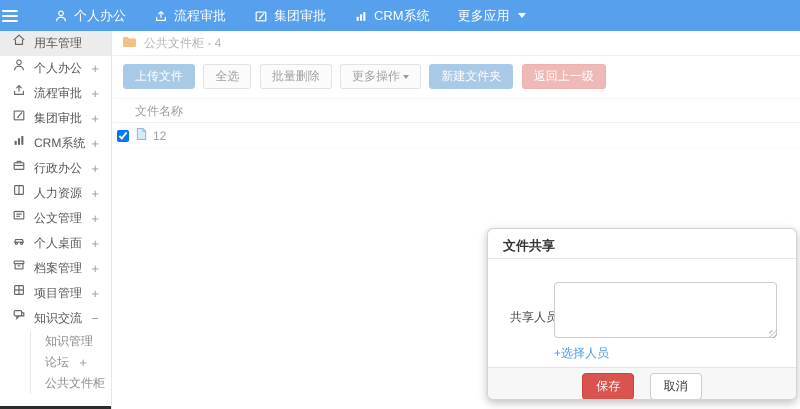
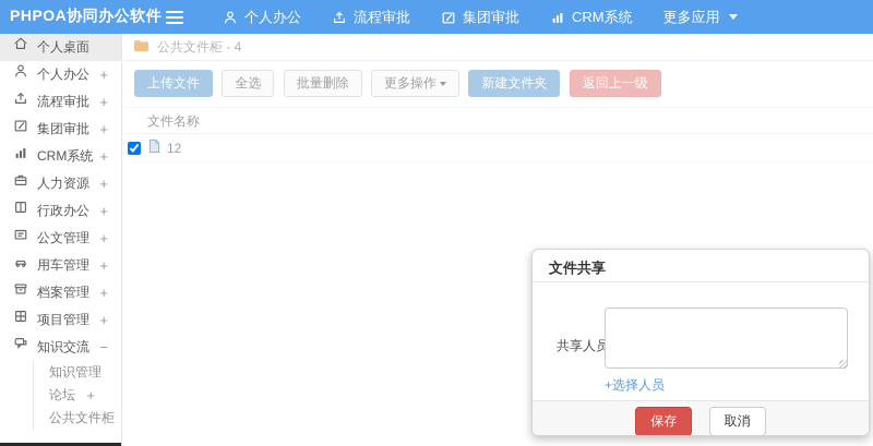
+ PHPOA协同办公软件
  个人办公
  流程审批
  集团审批
  CRM系统
  更多应用
- 用车管理
+ 个人桌面
  个人办公
  +
  流程审批
  +
  集团审批
  +
  CRM系统
  +
- 行政办公
+ 人力资源
  +
- 人力资源
+ 行政办公
  +
  公文管理
  +
- 个人桌面
+ 用车管理
  +
  档案管理
  +
  项目管理
  +
  知识交流
  −
  知识管理
  论坛
  +
  公共文件柜
  公共文件柜 - 4
  上传文件 全选 批量删除 更多操作 新建文件夹 返回上一级
  文件名称
  12
  文件共享
  共享人员
  +选择人员
  保存 取消
